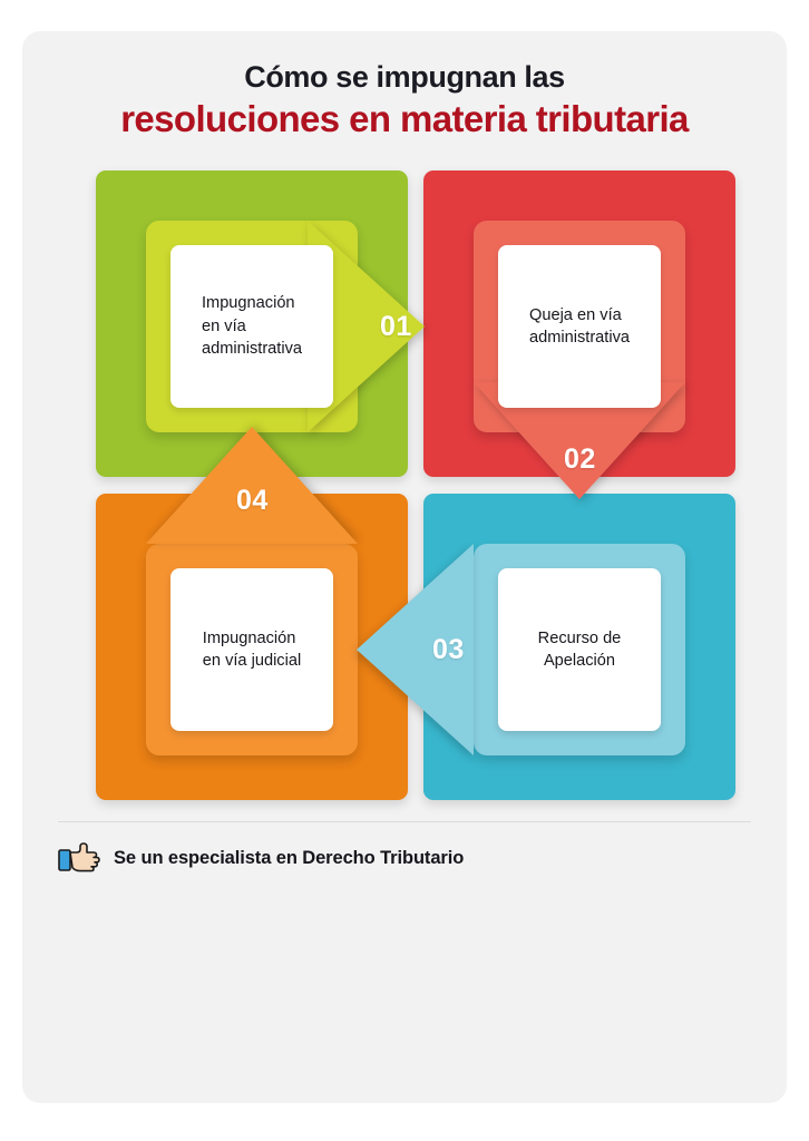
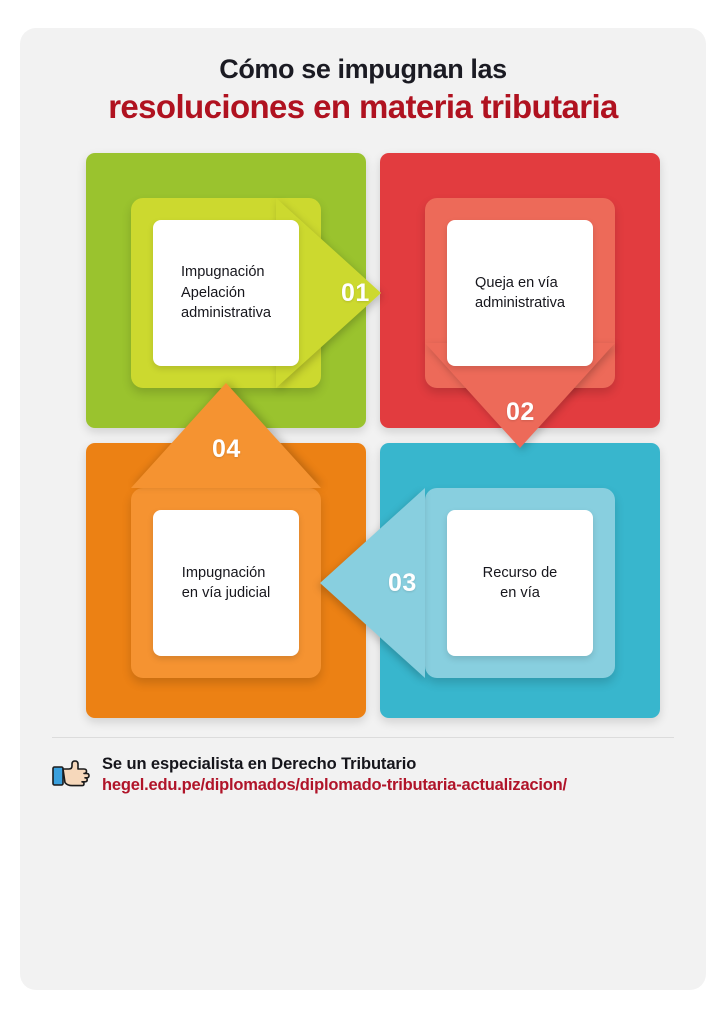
  Cómo se impugnan las
  resoluciones en materia tributaria
  01
  Impugnación
- en vía
+ Apelación
  administrativa
  02
  Queja en vía
  administrativa
  04
  Impugnación
  en vía judicial
  03
  Recurso de
- Apelación
+ en vía
  Se un especialista en Derecho Tributario
+ hegel.edu.pe/diplomados/diplomado-tributaria-actualizacion/
